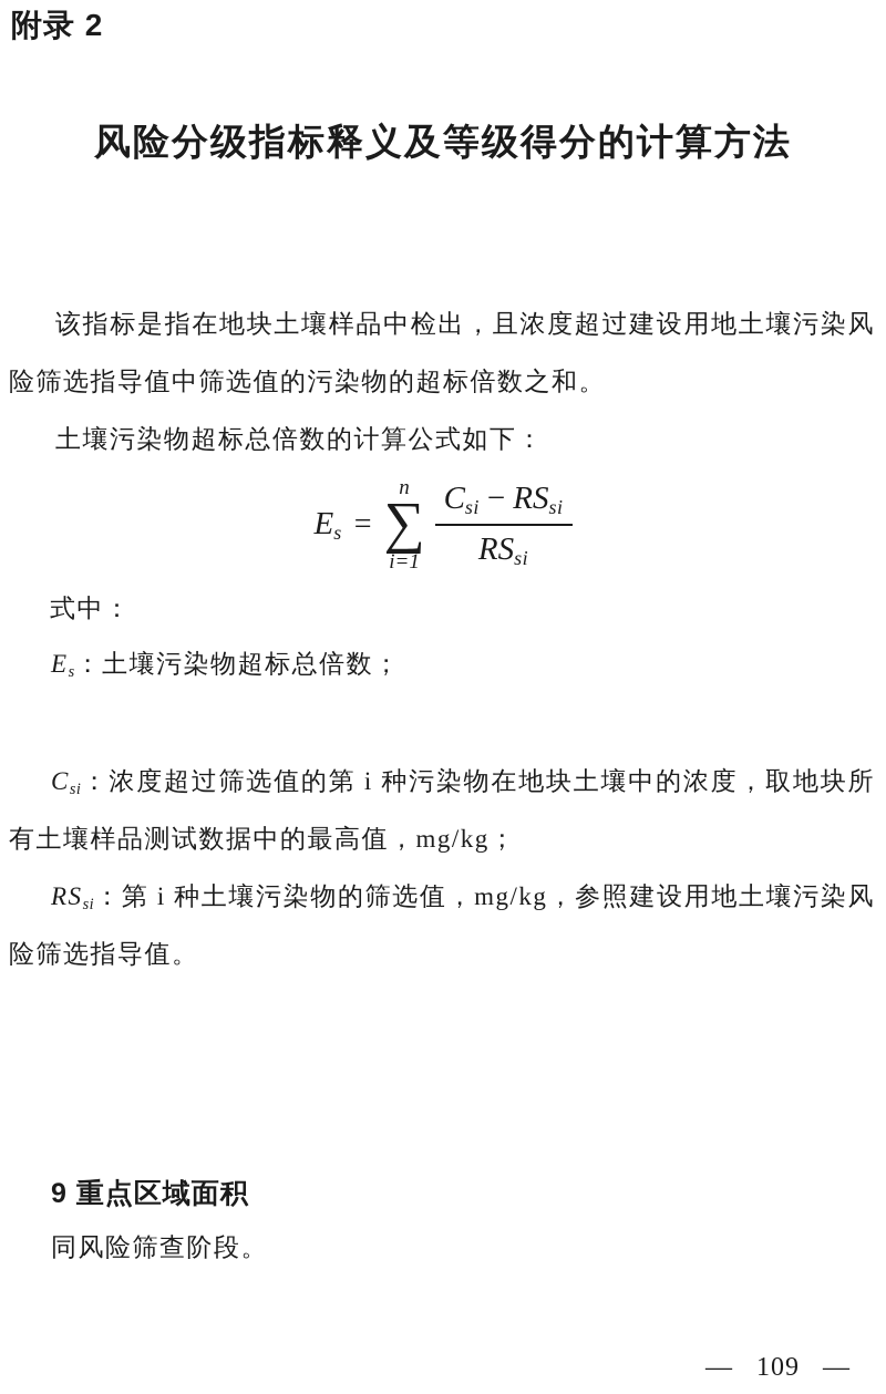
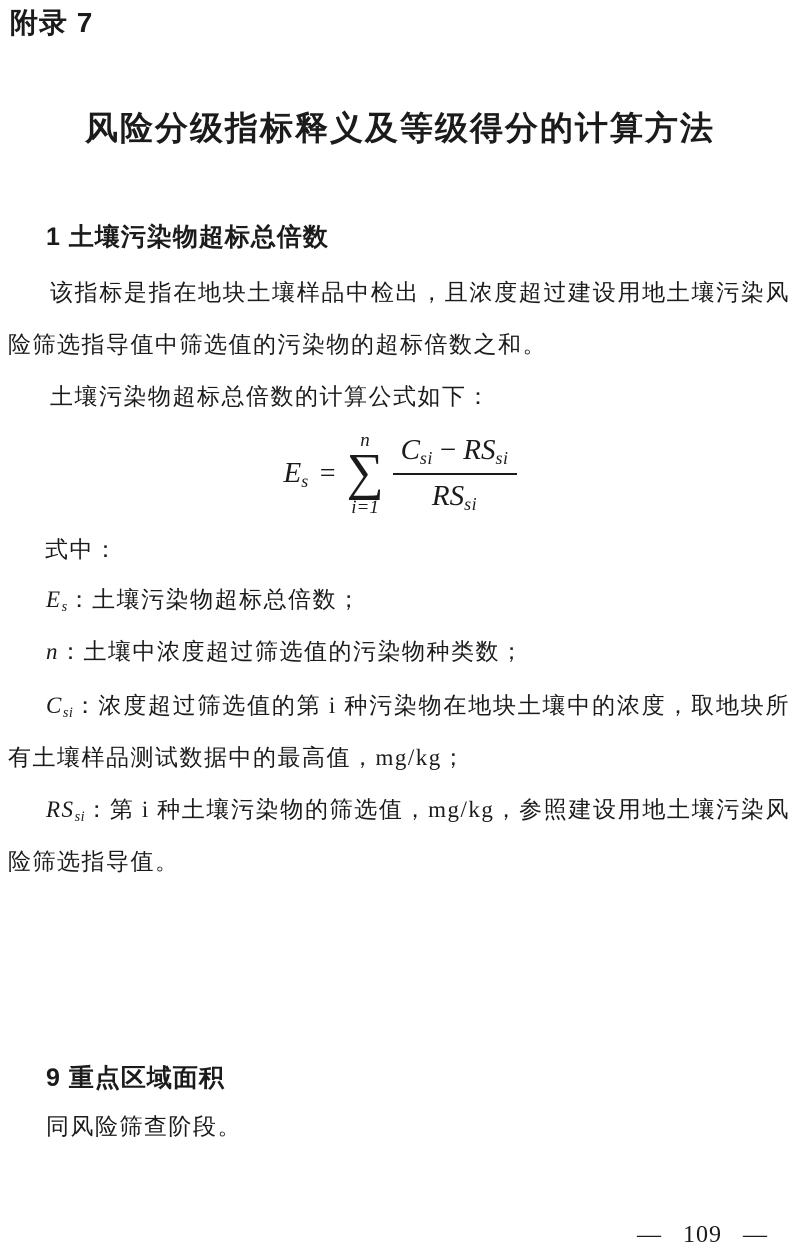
- 附录 2
+ 附录 7
  风险分级指标释义及等级得分的计算方法
+ 1 土壤污染物超标总倍数
  该指标是指在地块土壤样品中检出，且浓度超过建设用地土壤污染风险筛选指导值中筛选值的污染物的超标倍数之和。
  土壤污染物超标总倍数的计算公式如下：
  Es
  =
  n
  ∑
  i=1
  Csi
  −
  RSsi
  RSsi
  式中：
  Es：土壤污染物超标总倍数；
+ n：土壤中浓度超过筛选值的污染物种类数；
  Csi：浓度超过筛选值的第 i 种污染物在地块土壤中的浓度，取地块所有土壤样品测试数据中的最高值，mg/kg；
  RSsi：第 i 种土壤污染物的筛选值，mg/kg，参照建设用地土壤污染风险筛选指导值。
  9 重点区域面积
  同风险筛查阶段。
  — 109 —
